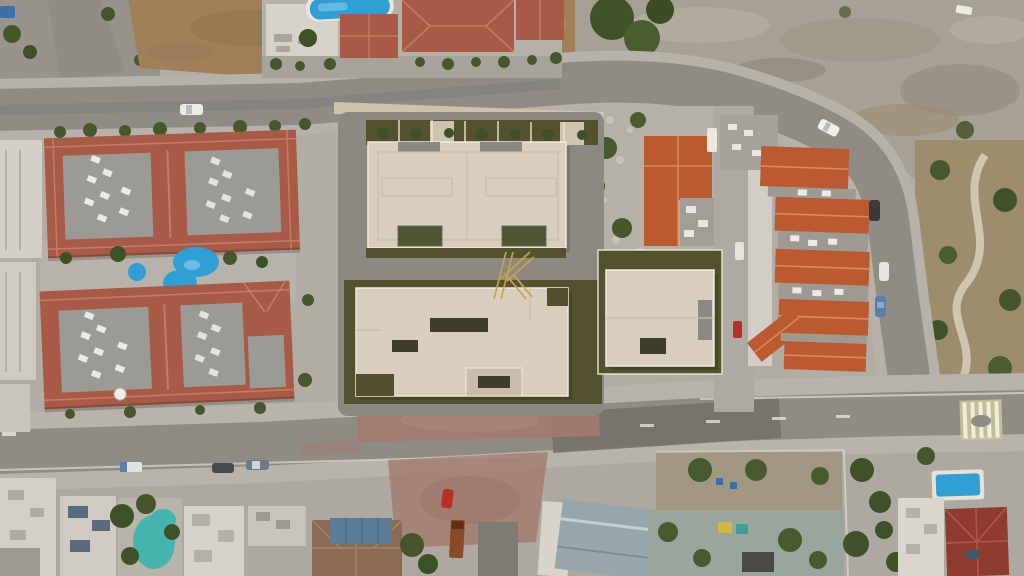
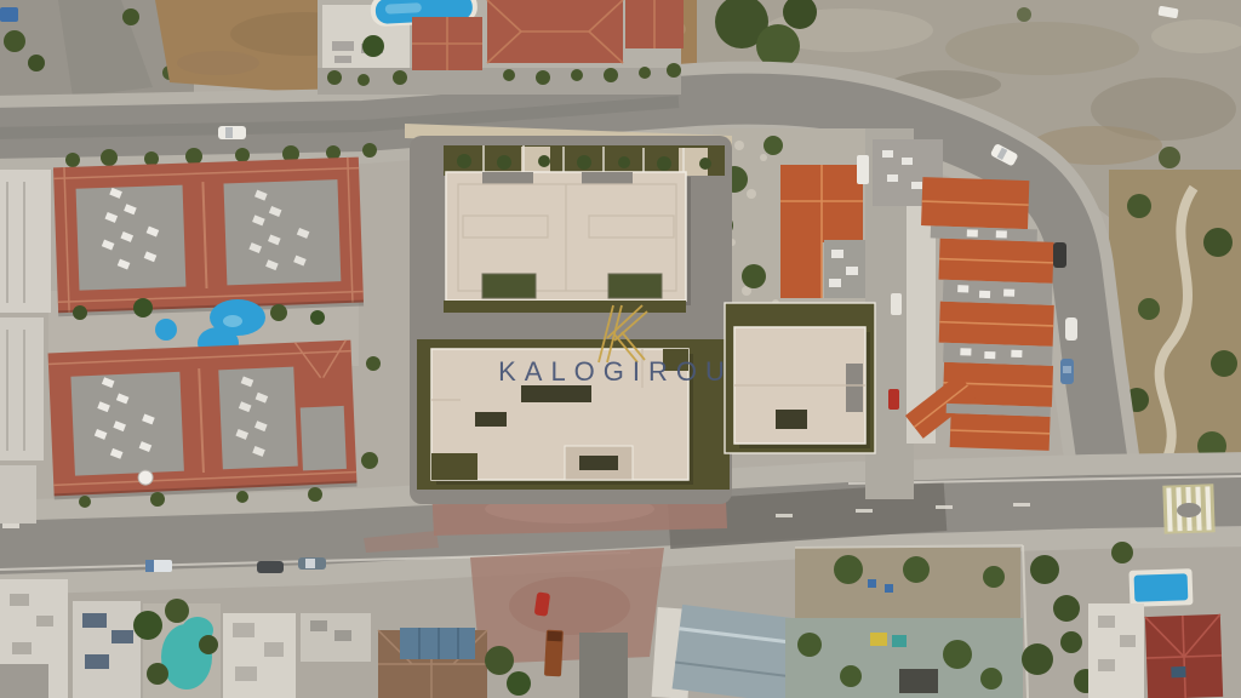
+ KALOGIROU
